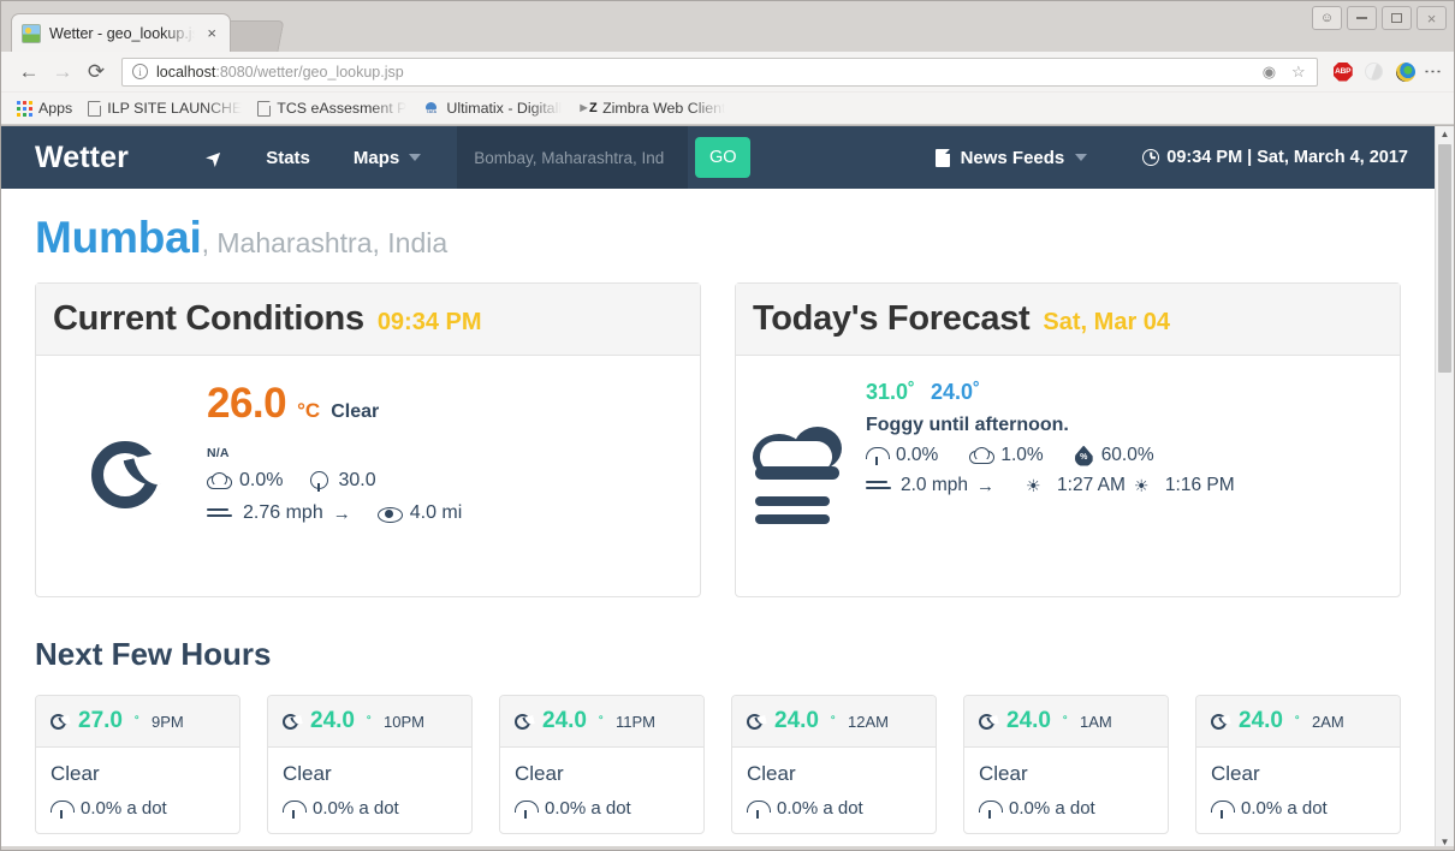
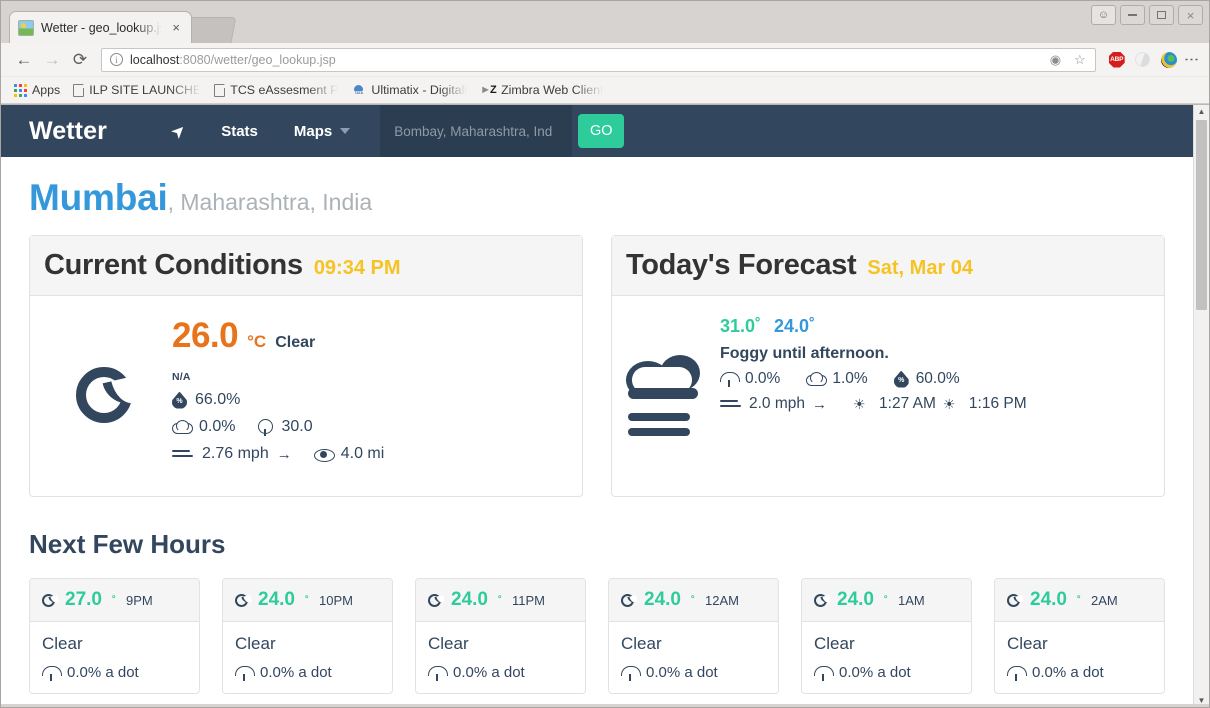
  Wetter - geo_lookup.j
  ×
  ☺
  ×
  ←
  →
  ⟳
  i
  localhost:8080/wetter/geo_lookup.jsp
  ◉
  ☆
  Apps
  ILP SITE LAUNCHE
  TCS eAssesment P
  Ultimatix - Digitall
  ►
  Z
  Zimbra Web Client
  Wetter
  Stats
  Maps
  Bombay, Maharashtra, Ind
  GO
- News Feeds
- 09:34 PM | Sat, March 4, 2017
  Mumbai
  , Maharashtra, India
  Current Conditions
  09:34 PM
  26.0
  °C
  Clear
  N/A
+ 66.0%
  0.0%
  30.0
  2.76 mph
  →
  4.0 mi
  Today's Forecast
  Sat, Mar 04
  31.0˚
  24.0˚
  Foggy until afternoon.
  0.0%
  1.0%
  60.0%
  2.0 mph
  →
  ☀
  1:27 AM
  ☀
  1:16 PM
  Next Few Hours
  27.0
  ˚
  9PM
  Clear
  0.0% a dot
  24.0
  ˚
  10PM
  Clear
  0.0% a dot
  24.0
  ˚
  11PM
  Clear
  0.0% a dot
  24.0
  ˚
  12AM
  Clear
  0.0% a dot
  24.0
  ˚
  1AM
  Clear
  0.0% a dot
  24.0
  ˚
  2AM
  Clear
  0.0% a dot
  ▲
  ▼
